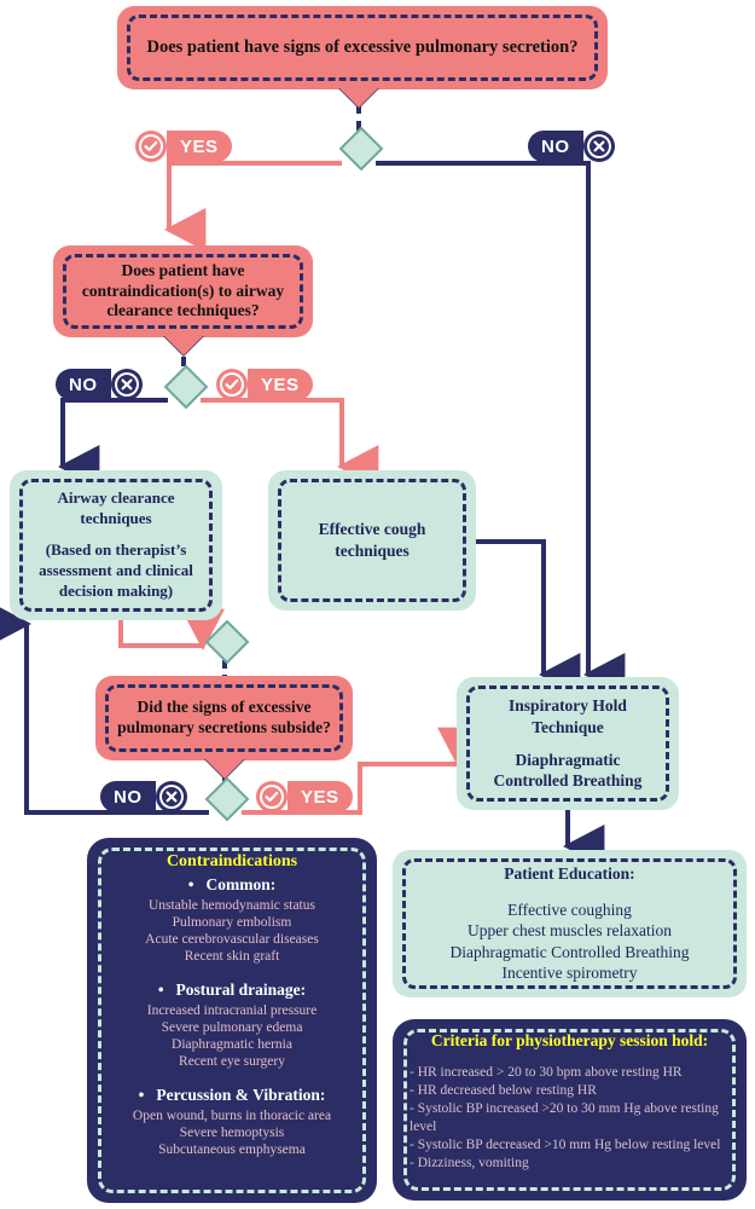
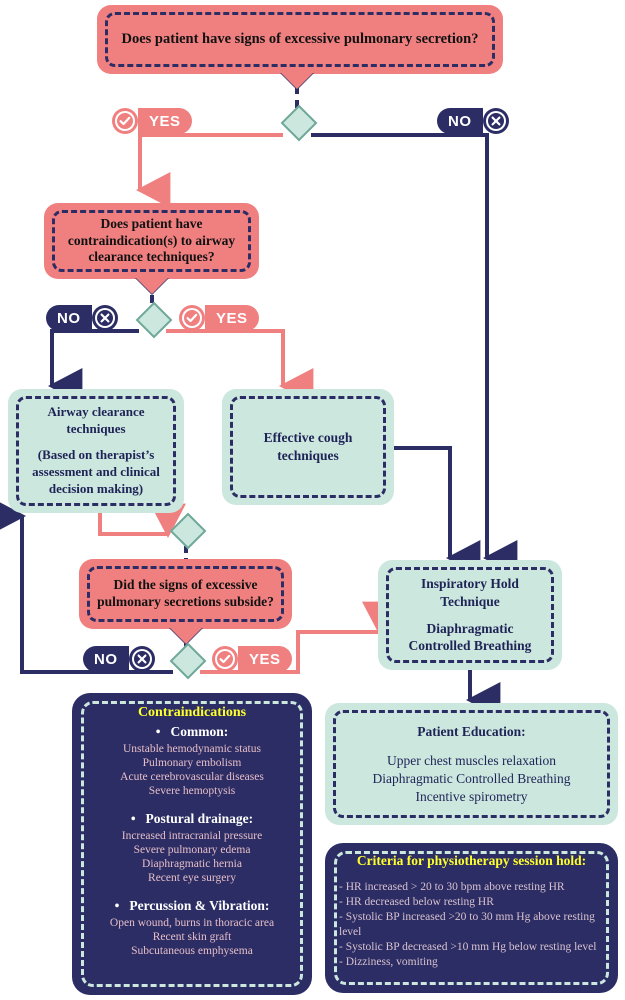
  Does patient have signs of excessive pulmonary secretion?
  YES
  NO
  Does patient have contraindication(s) to airway clearance techniques?
  NO
  YES
  Airway clearance
  techniques
  (Based on therapist’s
  assessment and clinical
  decision making)
  Effective cough
  techniques
  Did the signs of excessive pulmonary secretions subside?
  NO
  YES
  Inspiratory Hold
  Technique
  Diaphragmatic
  Controlled Breathing
  Patient Education:
- Effective coughing
  Upper chest muscles relaxation
  Diaphragmatic Controlled Breathing
  Incentive spirometry
  Contraindications
  • Common:
  Unstable hemodynamic status
  Pulmonary embolism
  Acute cerebrovascular diseases
- Recent skin graft
+ Severe hemoptysis
  • Postural drainage:
  Increased intracranial pressure
  Severe pulmonary edema
  Diaphragmatic hernia
  Recent eye surgery
  • Percussion & Vibration:
  Open wound, burns in thoracic area
- Severe hemoptysis
+ Recent skin graft
  Subcutaneous emphysema
  Criteria for physiotherapy session hold:
  - HR increased > 20 to 30 bpm above resting HR
  - HR decreased below resting HR
  - Systolic BP increased >20 to 30 mm Hg above resting level
  - Systolic BP decreased >10 mm Hg below resting level
  - Dizziness, vomiting
